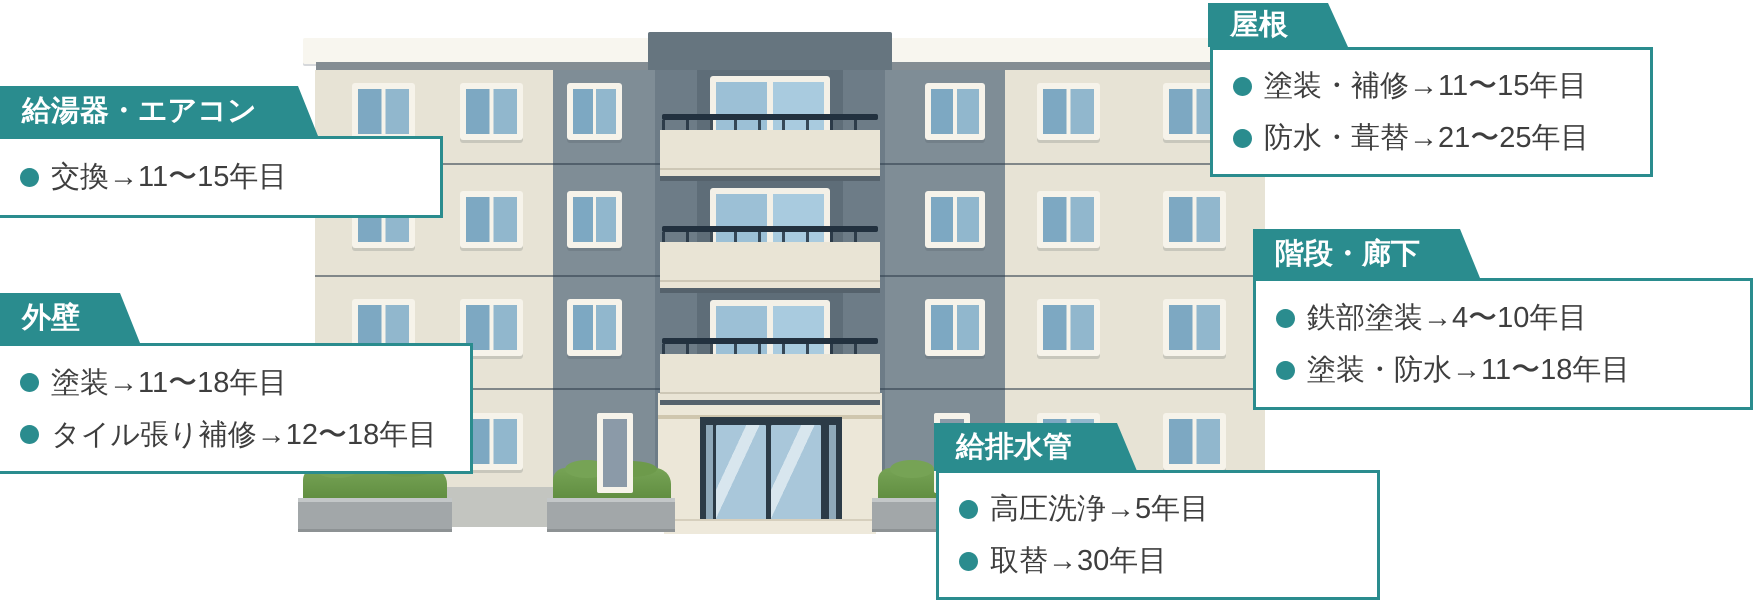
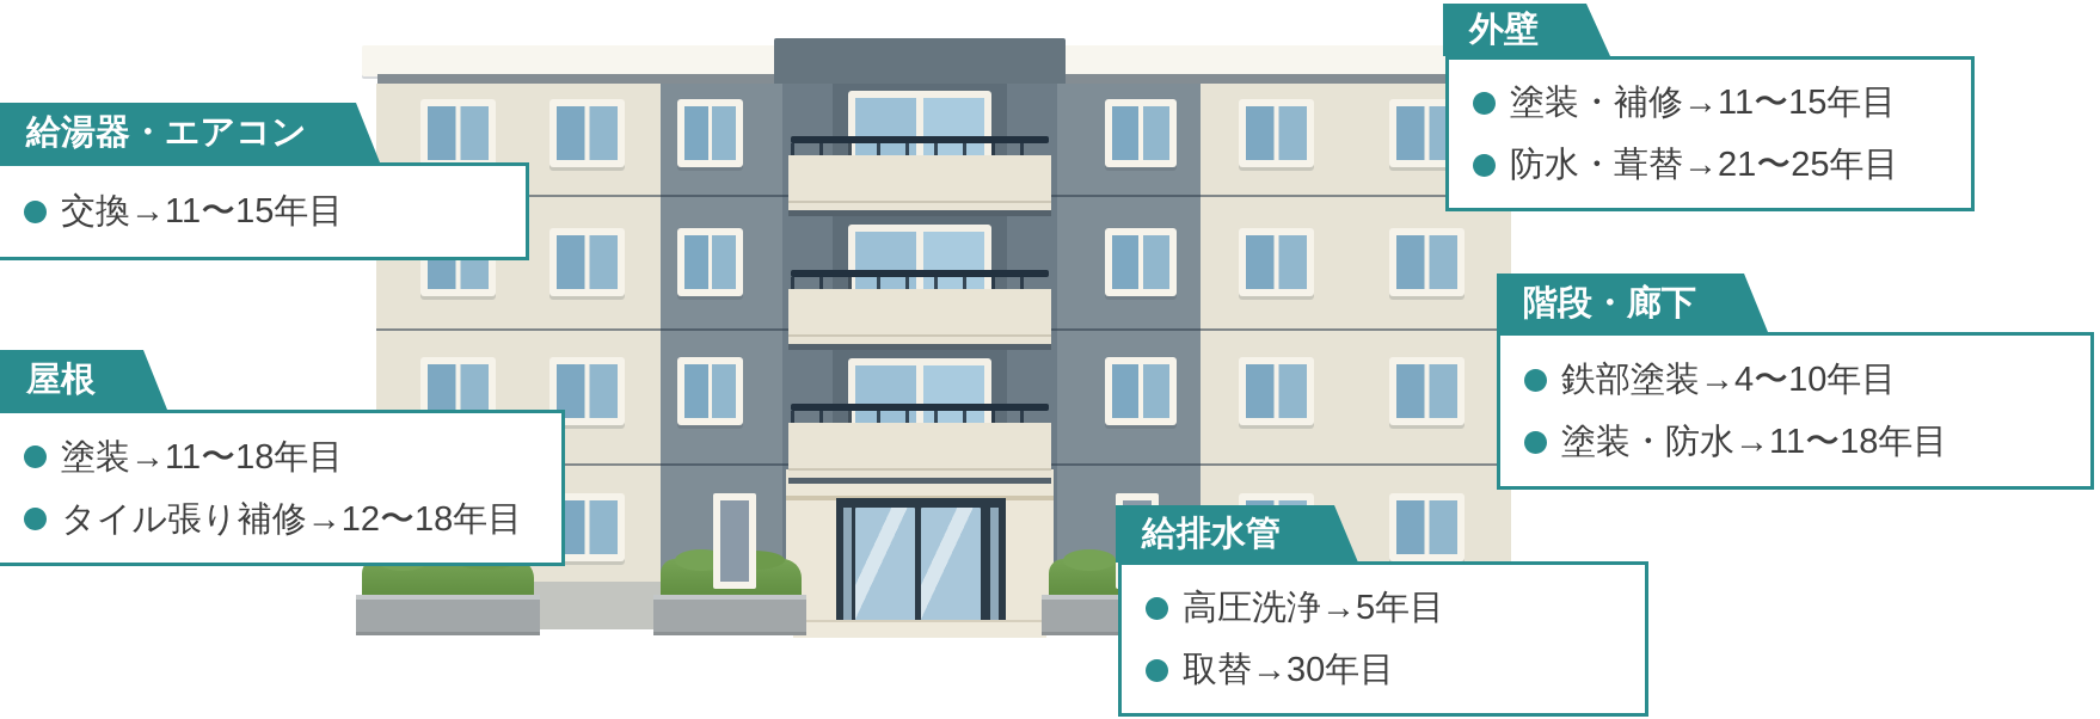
  給湯器・エアコン
  交換→11〜15年目
- 外壁
+ 屋根
  塗装→11〜18年目
  タイル張り補修→12〜18年目
- 屋根
+ 外壁
  塗装・補修→11〜15年目
  防水・葺替→21〜25年目
  階段・廊下
  鉄部塗装→4〜10年目
  塗装・防水→11〜18年目
  給排水管
  高圧洗浄→5年目
  取替→30年目
